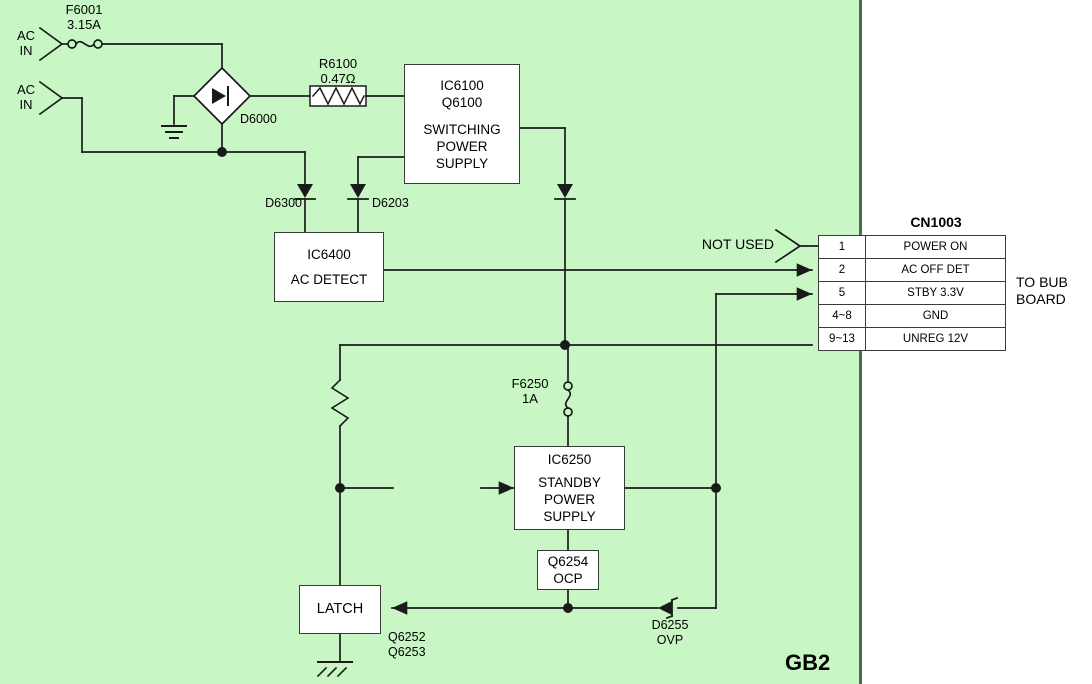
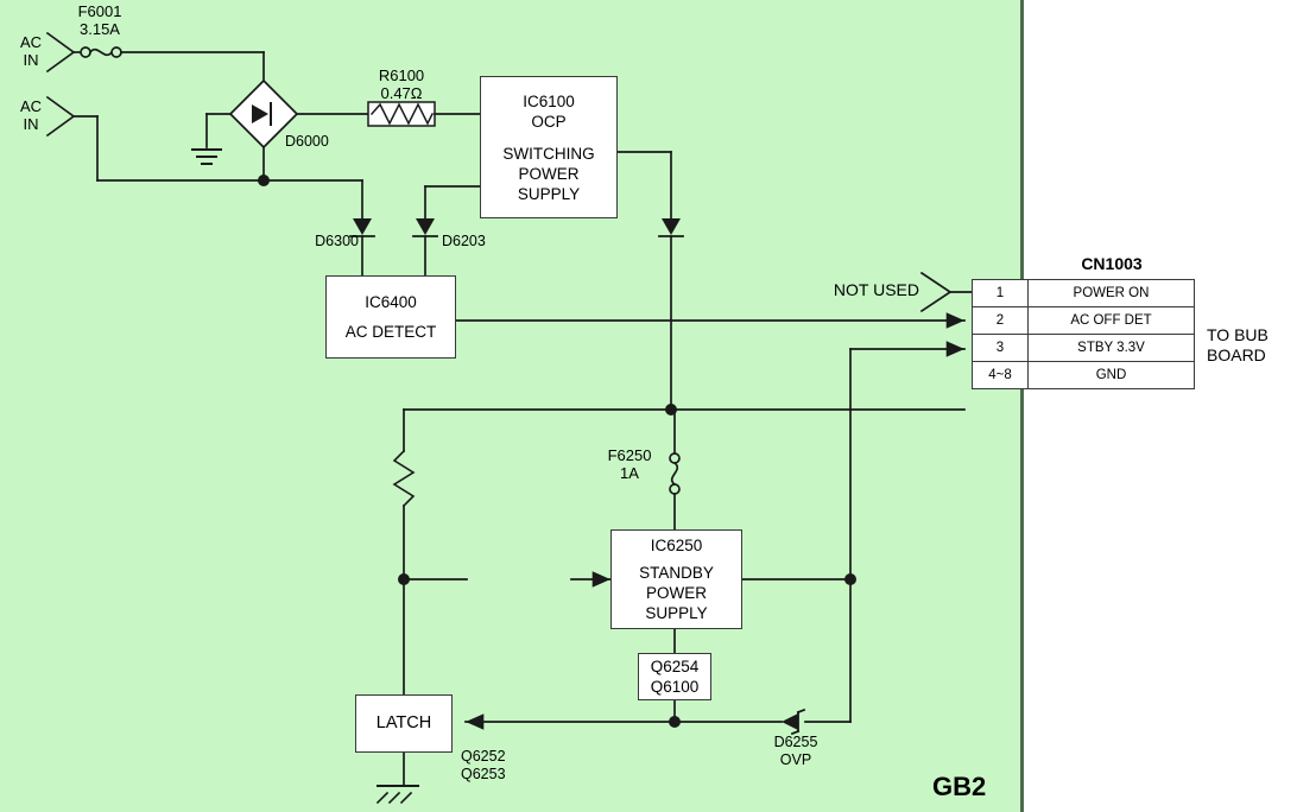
  AC
  IN
  AC
  IN
  F6001
  3.15A
  D6000
  R6100
  0.47Ω
  D6300
  D6203
  F6250
  1A
  D6255
  OVP
  Q6252
  Q6253
  NOT USED
  IC6100
- Q6100
+ OCP
  SWITCHING
  POWER
  SUPPLY
  IC6400
  AC DETECT
  IC6250
  STANDBY
  POWER
  SUPPLY
  Q6254
- OCP
+ Q6100
  LATCH
  CN1003
  1	POWER ON
  2	AC OFF DET
- 5	STBY 3.3V
+ 3	STBY 3.3V
  4~8	GND
- 9~13	UNREG 12V
  TO BUB
  BOARD
  GB2
